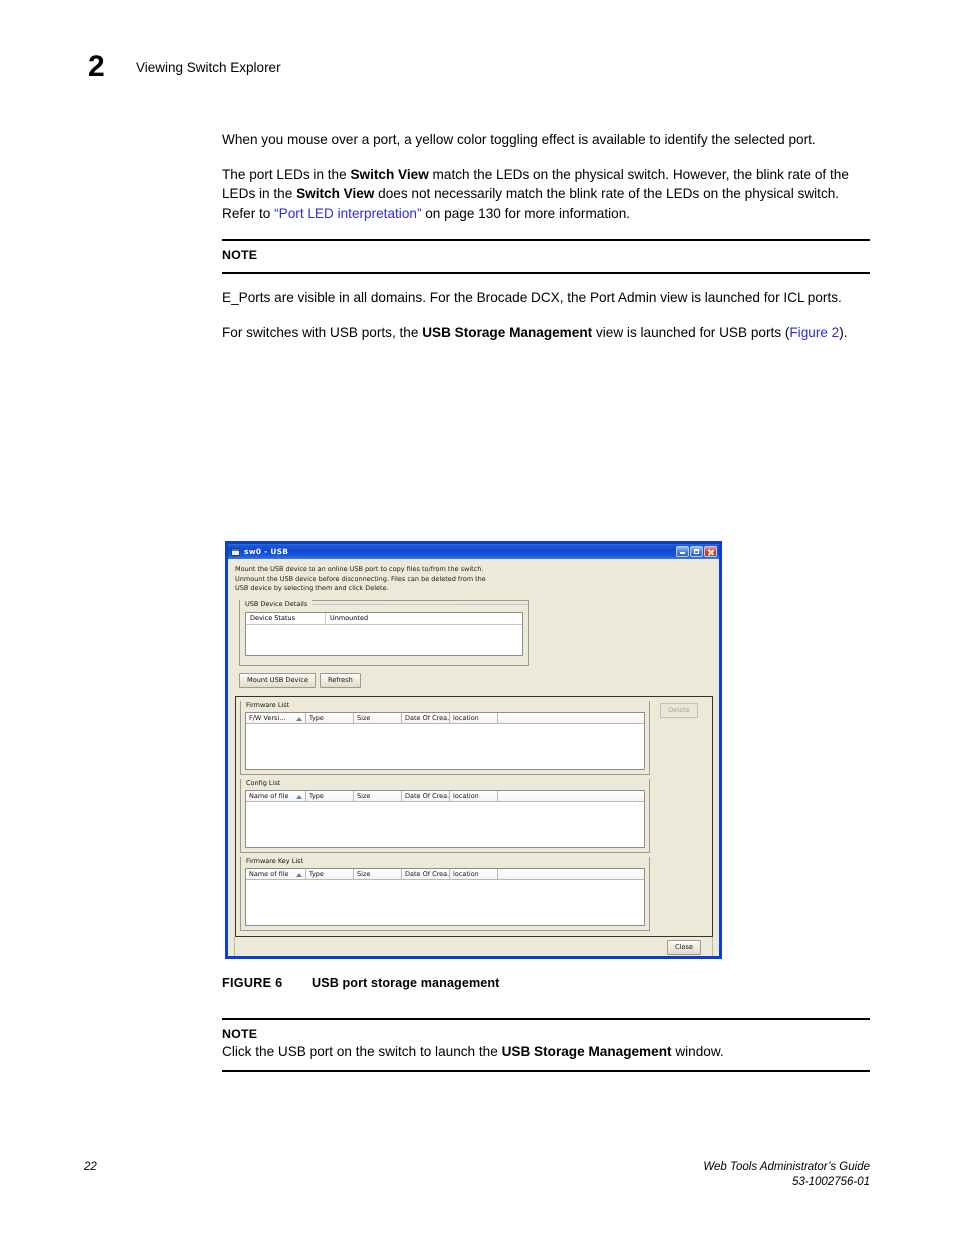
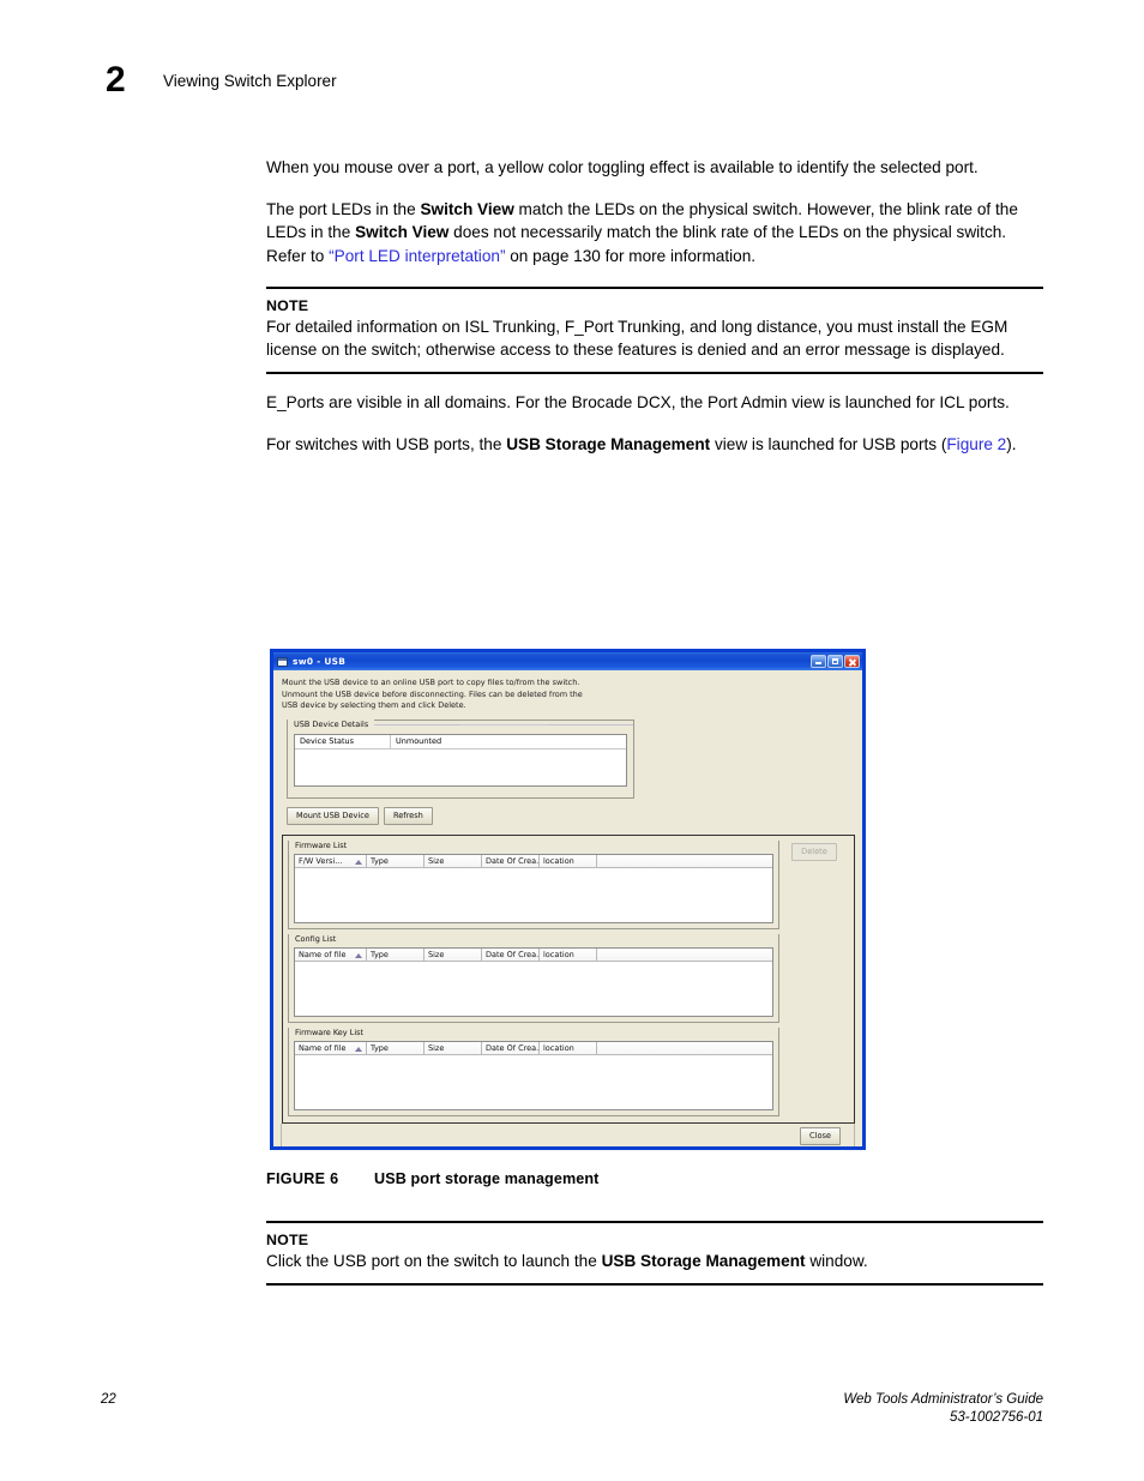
  2
  Viewing Switch Explorer
  When you mouse over a port, a yellow color toggling effect is available to identify the selected port.
  The port LEDs in the Switch View match the LEDs on the physical switch. However, the blink rate of the LEDs in the Switch View does not necessarily match the blink rate of the LEDs on the physical switch. Refer to “Port LED interpretation” on page 130 for more information.
  NOTE
+ For detailed information on ISL Trunking, F_Port Trunking, and long distance, you must install the EGM license on the switch; otherwise access to these features is denied and an error message is displayed.
  E_Ports are visible in all domains. For the Brocade DCX, the Port Admin view is launched for ICL ports.
  For switches with USB ports, the USB Storage Management view is launched for USB ports (Figure 2).
  sw0 - USB
  Mount the USB device to an online USB port to copy files to/from the switch.
  Unmount the USB device before disconnecting. Files can be deleted from the
  USB device by selecting them and click Delete.
  USB Device Details
  Device Status
  Unmounted
  Mount USB Device
  Refresh
  Firmware List
  F/W Versi...
  Type
  Size
  Date Of Crea.
  location
  Config List
  Name of file
  Type
  Size
  Date Of Crea.
  location
  Firmware Key List
  Name of file
  Type
  Size
  Date Of Crea.
  location
  Delete
  Close
  FIGURE 6
  USB port storage management
  NOTE
  Click the USB port on the switch to launch the USB Storage Management window.
  22
  Web Tools Administrator’s Guide
  53-1002756-01
